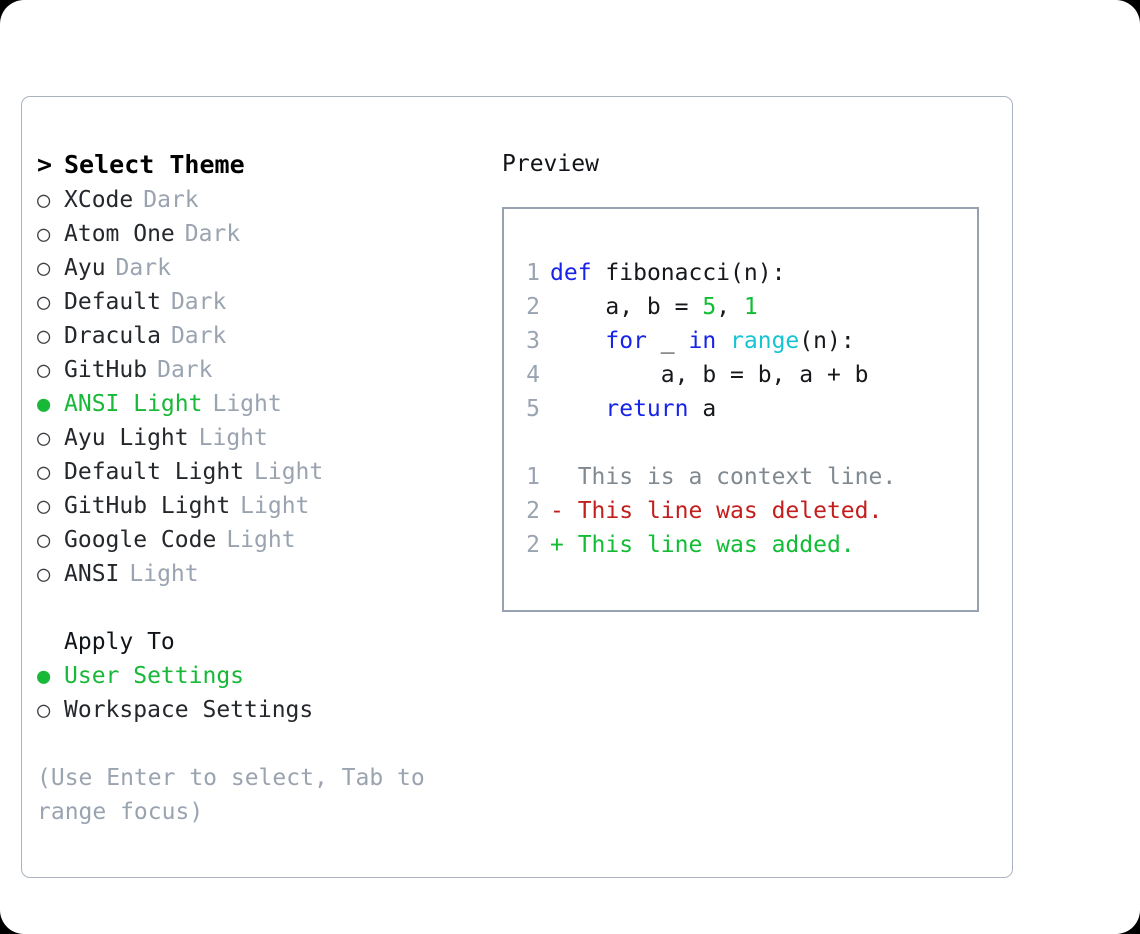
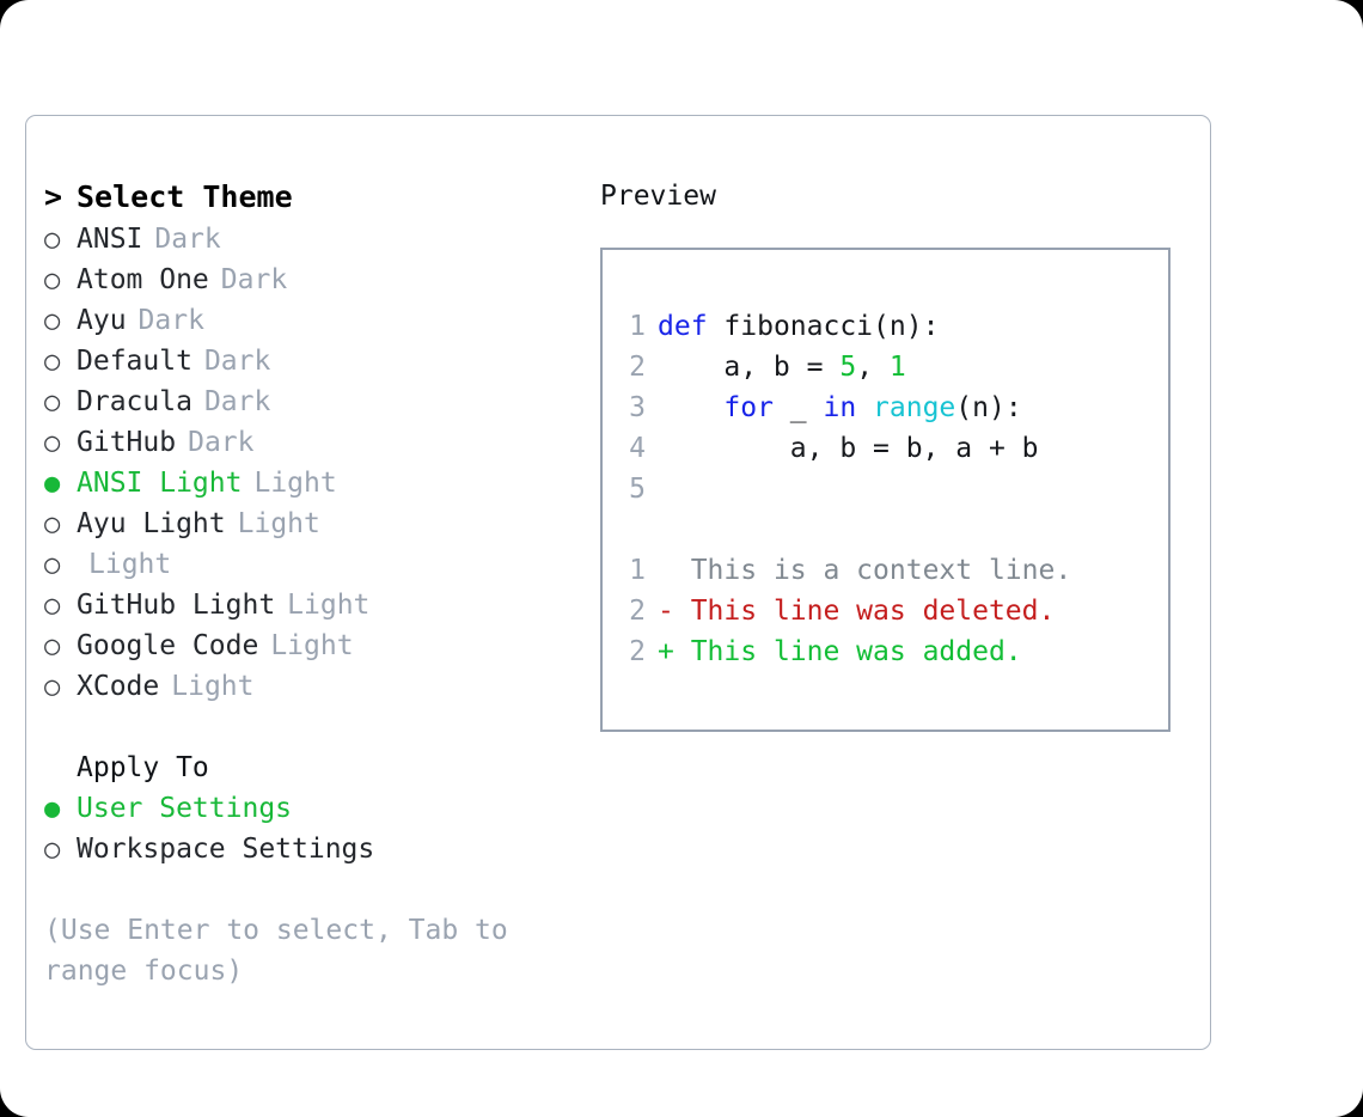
  >
  Select Theme
  ○
- XCode
+ ANSI
  Dark
  ○
  Atom One
  Dark
  ○
  Ayu
  Dark
  ○
  Default
  Dark
  ○
  Dracula
  Dark
  ○
  GitHub
  Dark
  ●
  ANSI Light
  Light
  ○
  Ayu Light
  Light
  ○
- Default Light
  Light
  ○
  GitHub Light
  Light
  ○
  Google Code
  Light
  ○
- ANSI
+ XCode
  Light
  Apply To
  ●
  User Settings
  ○
  Workspace Settings
  (Use Enter to select, Tab to range focus)
  Preview
  1
  def fibonacci(n):
  2
  a, b = 5, 1
  3
  for _ in range(n):
  4
  a, b = b, a + b
  5
- return a
  1
  This is a context line.
  2
  -
  This line was deleted.
  2
  +
  This line was added.
